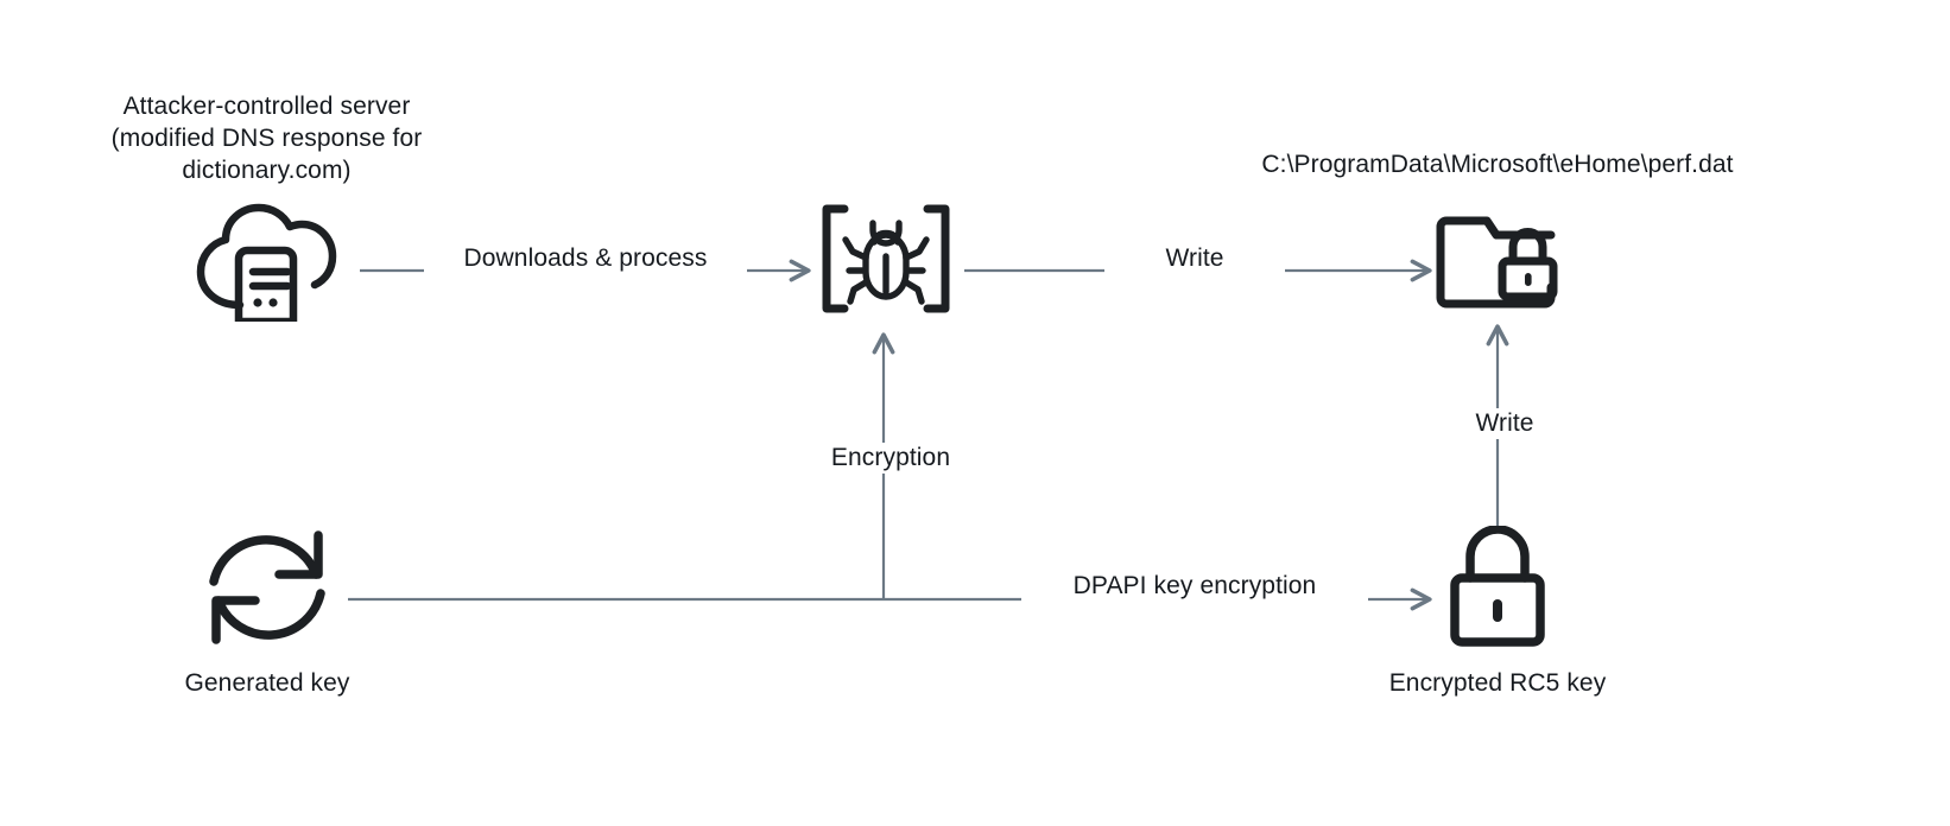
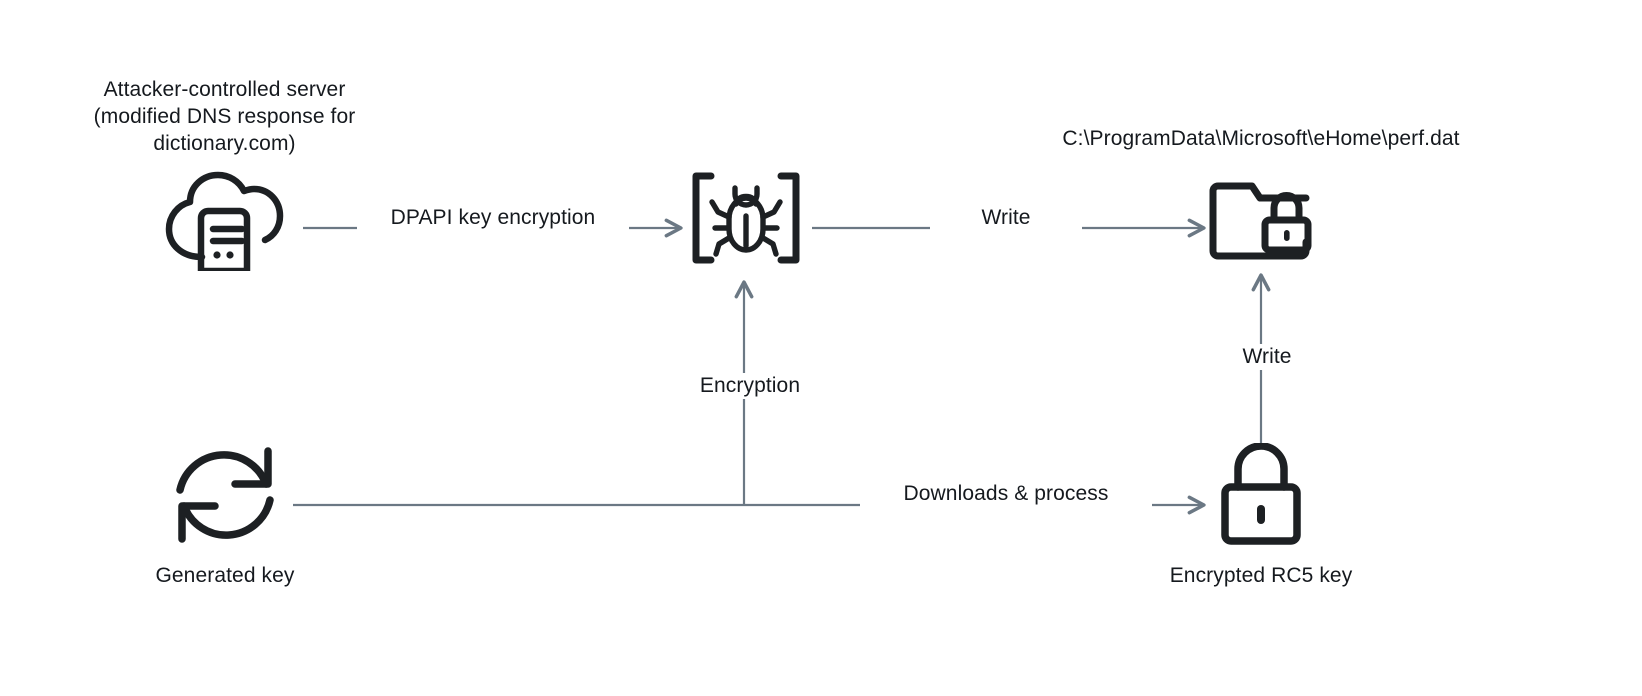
  Attacker-controlled server
  (modified DNS response for
  dictionary.com)
  C:\ProgramData\Microsoft\eHome\perf.dat
  Generated key
  Encrypted RC5 key
- Downloads & process
+ DPAPI key encryption
  Write
  Encryption
- DPAPI key encryption
+ Downloads & process
  Write
